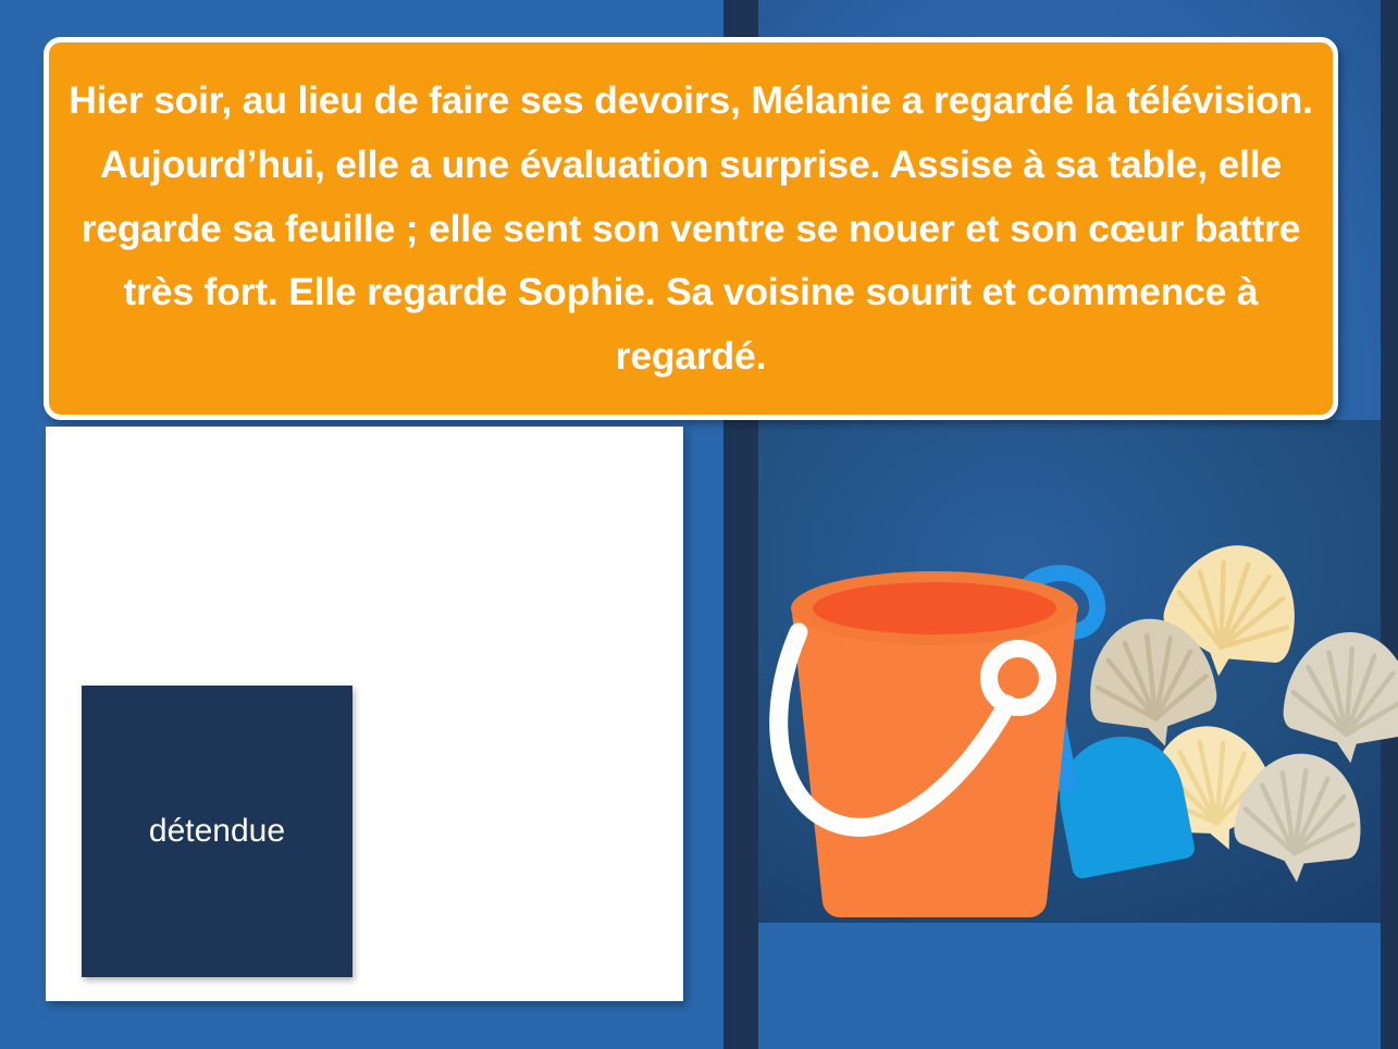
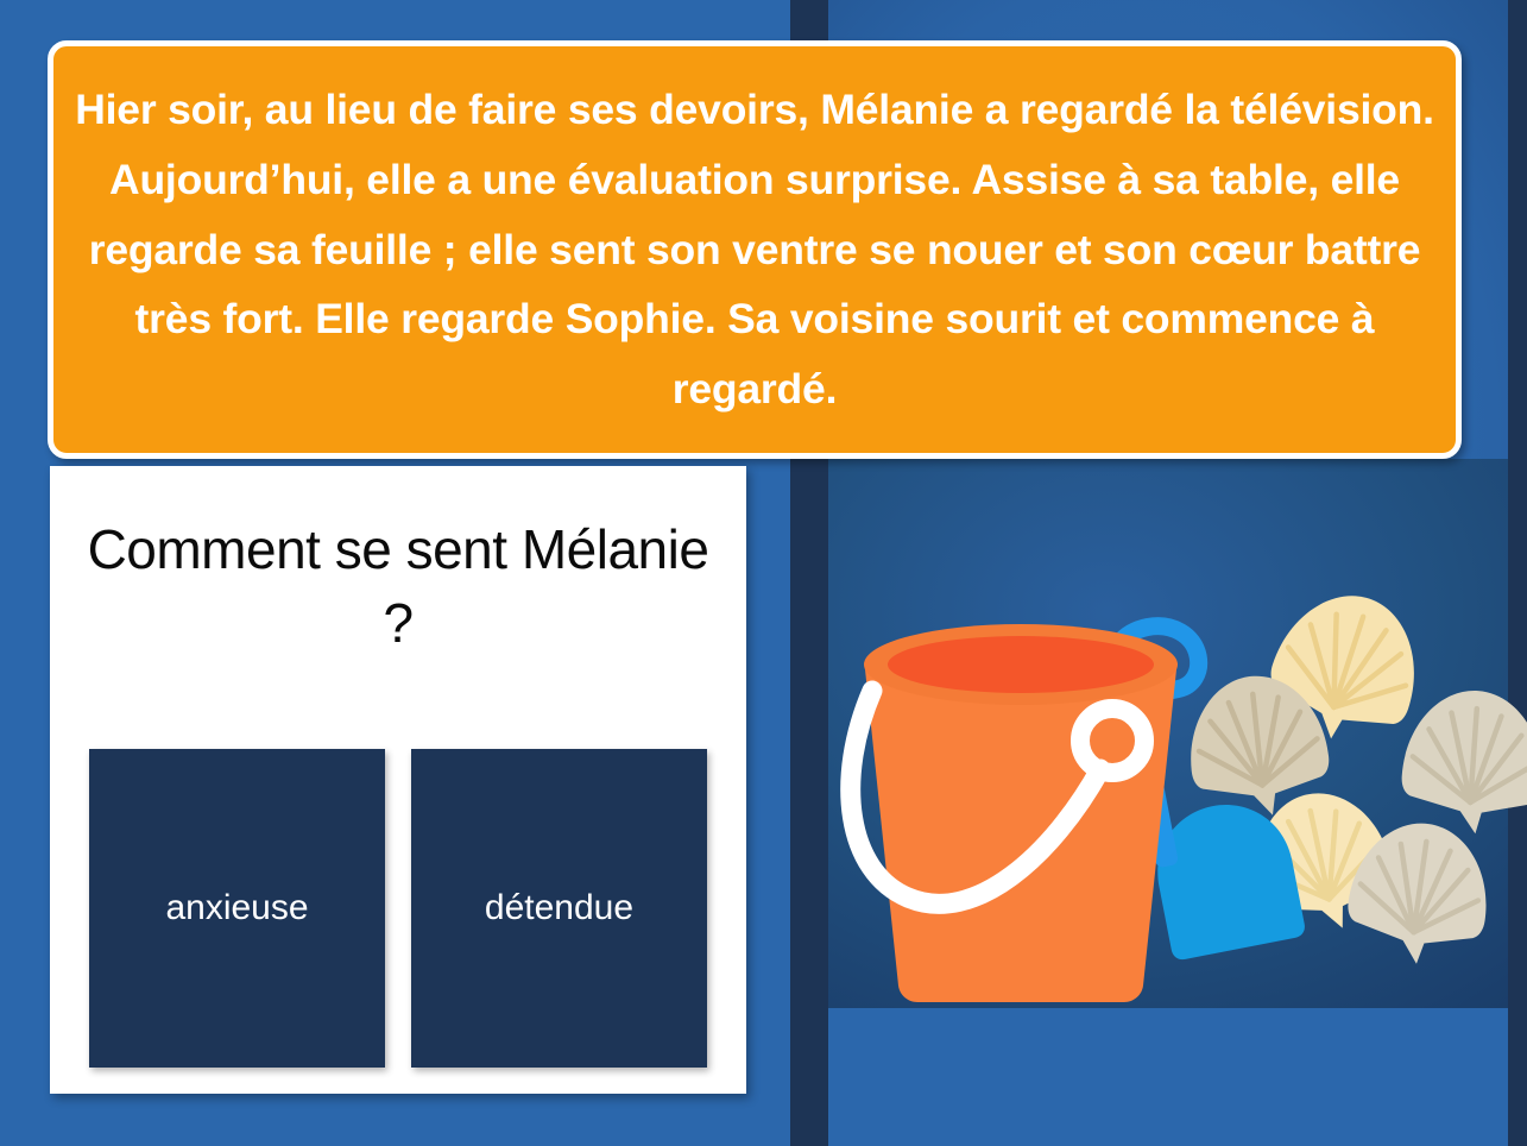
  Hier soir, au lieu de faire ses devoirs, Mélanie a regardé la télévision. Aujourd’hui, elle a une évaluation surprise. Assise à sa table, elle regarde sa feuille ; elle sent son ventre se nouer et son cœur battre très fort. Elle regarde Sophie. Sa voisine sourit et commence à regardé.
+ Comment se sent Mélanie ?
+ anxieuse
  détendue
